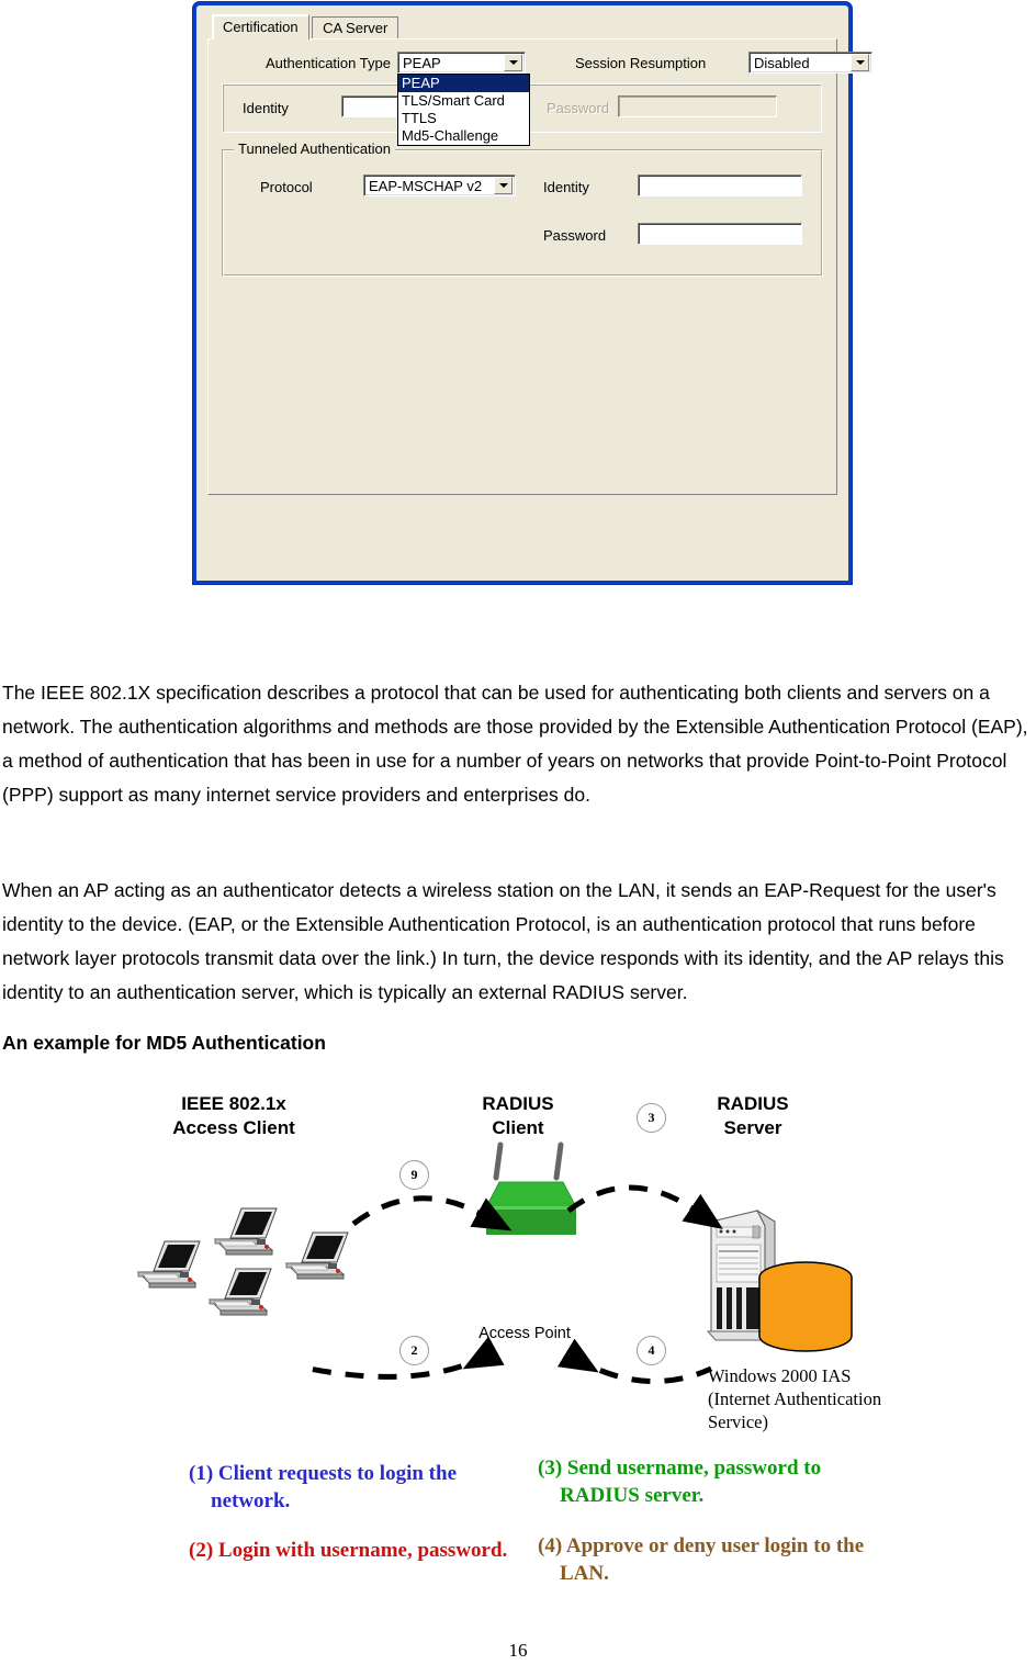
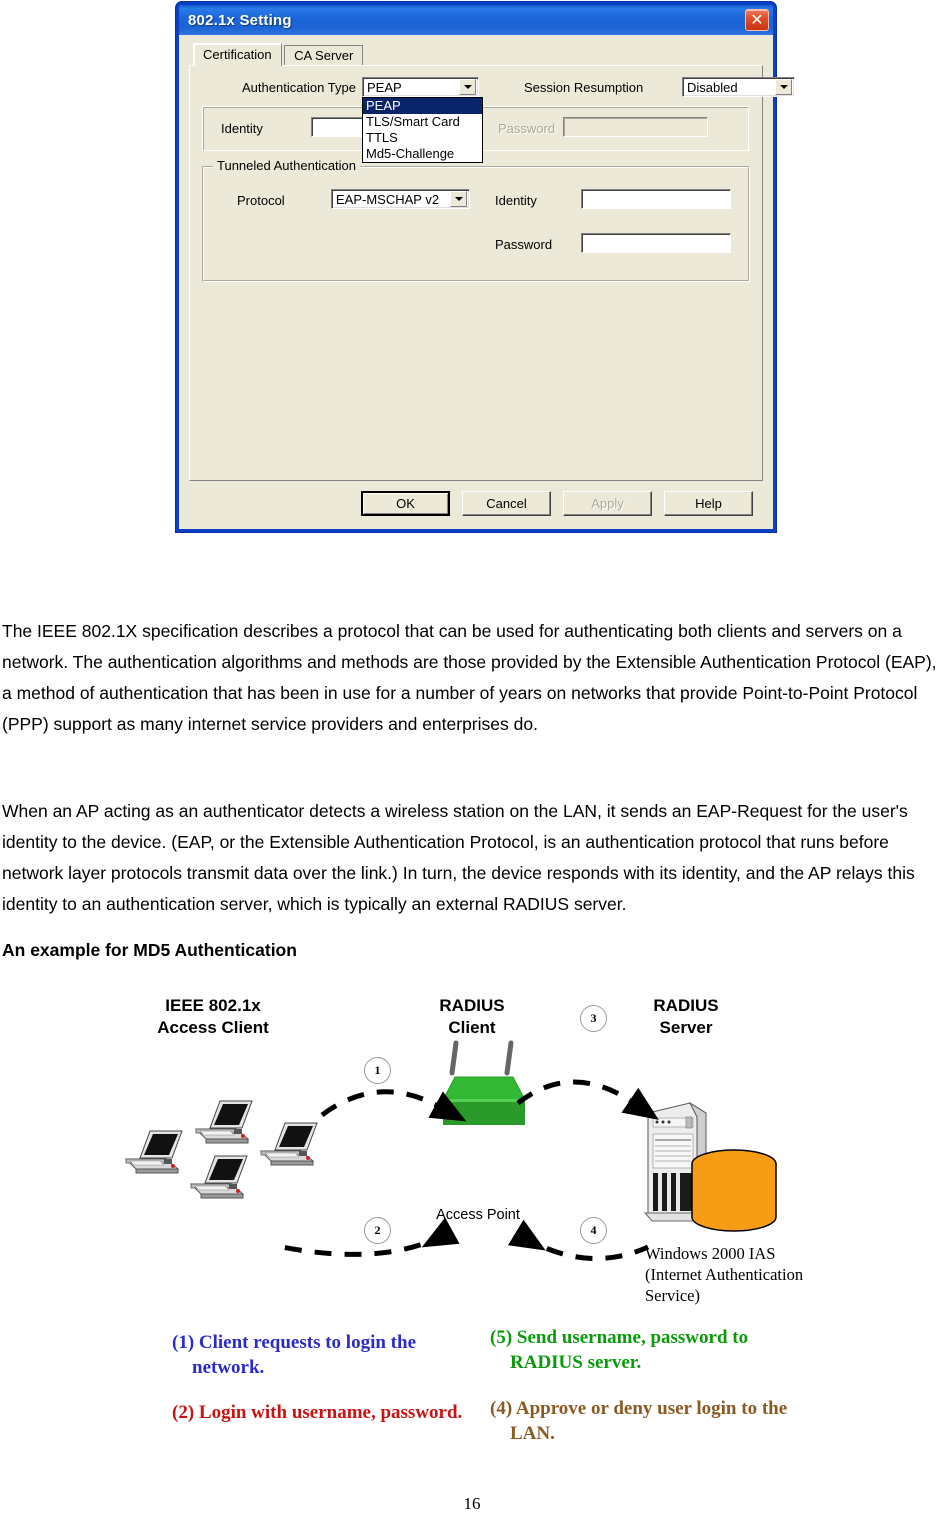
+ 802.1x Setting
+ ✕
  Certification CA Server
  Authentication Type
  PEAP
  Session Resumption
  Disabled
  PEAP
  TLS/Smart Card
  TTLS
  Md5-Challenge
  Identity
  Password
  Tunneled Authentication
  Protocol
  EAP-MSCHAP v2
  Identity
  Password
+ OK
+ Cancel
+ Apply
+ Help
  The IEEE 802.1X specification describes a protocol that can be used for authenticating both clients and servers on a network. The authentication algorithms and methods are those provided by the Extensible Authentication Protocol (EAP), a method of authentication that has been in use for a number of years on networks that provide Point-to-Point Protocol (PPP) support as many internet service providers and enterprises do.
  When an AP acting as an authenticator detects a wireless station on the LAN, it sends an EAP-Request for the user's identity to the device. (EAP, or the Extensible Authentication Protocol, is an authentication protocol that runs before network layer protocols transmit data over the link.) In turn, the device responds with its identity, and the AP relays this identity to an authentication server, which is typically an external RADIUS server.
  An example for MD5 Authentication
  IEEE 802.1x
  Access Client
  RADIUS
  Client
  RADIUS
  Server
- 9
+ 1
  2
  3
  4
  Access Point
  Windows 2000 IAS
  (Internet Authentication
  Service)
  (1) Client requests to login the network.
  (2) Login with username, password.
- (3) Send username, password to RADIUS server.
+ (5) Send username, password to RADIUS server.
  (4) Approve or deny user login to the LAN.
  16
